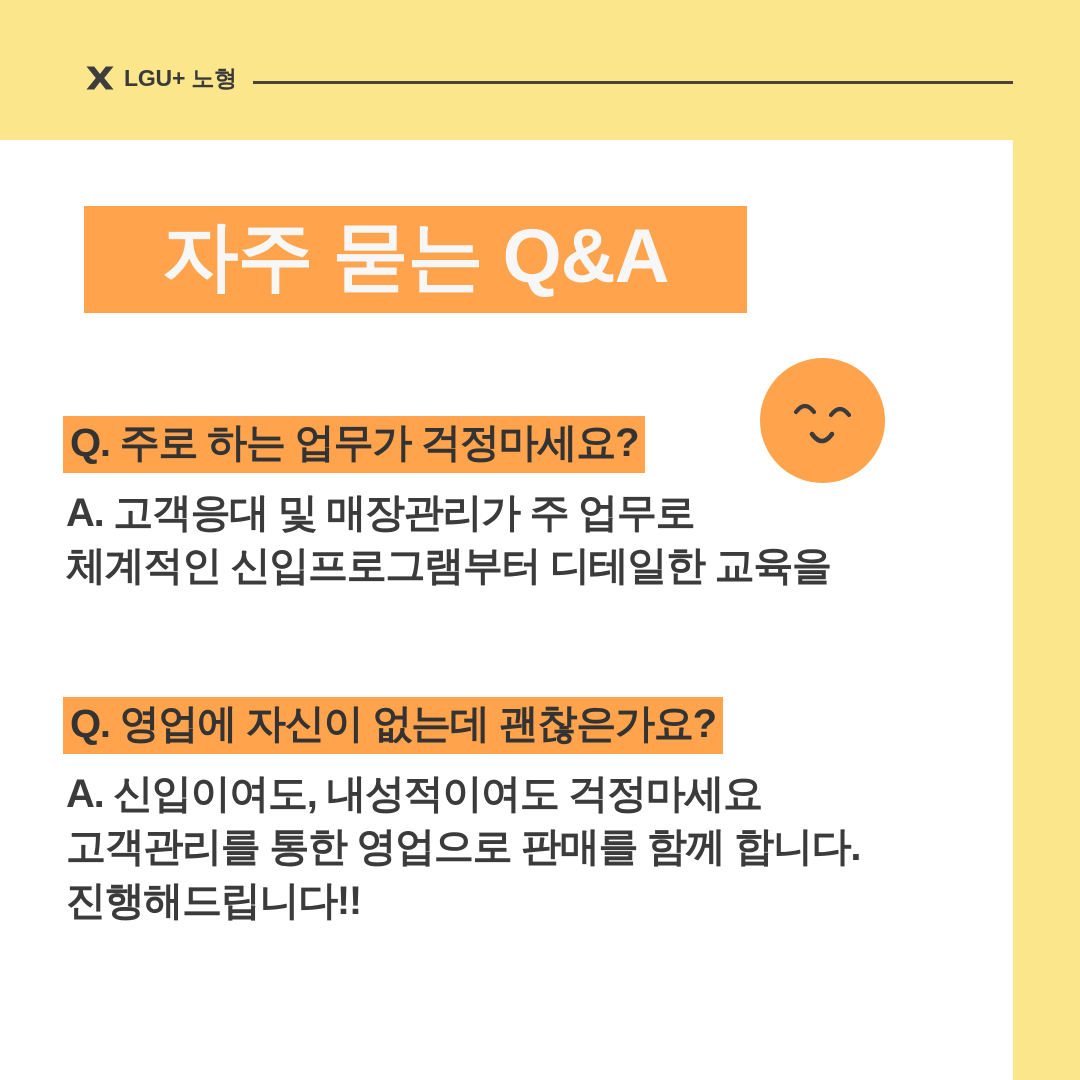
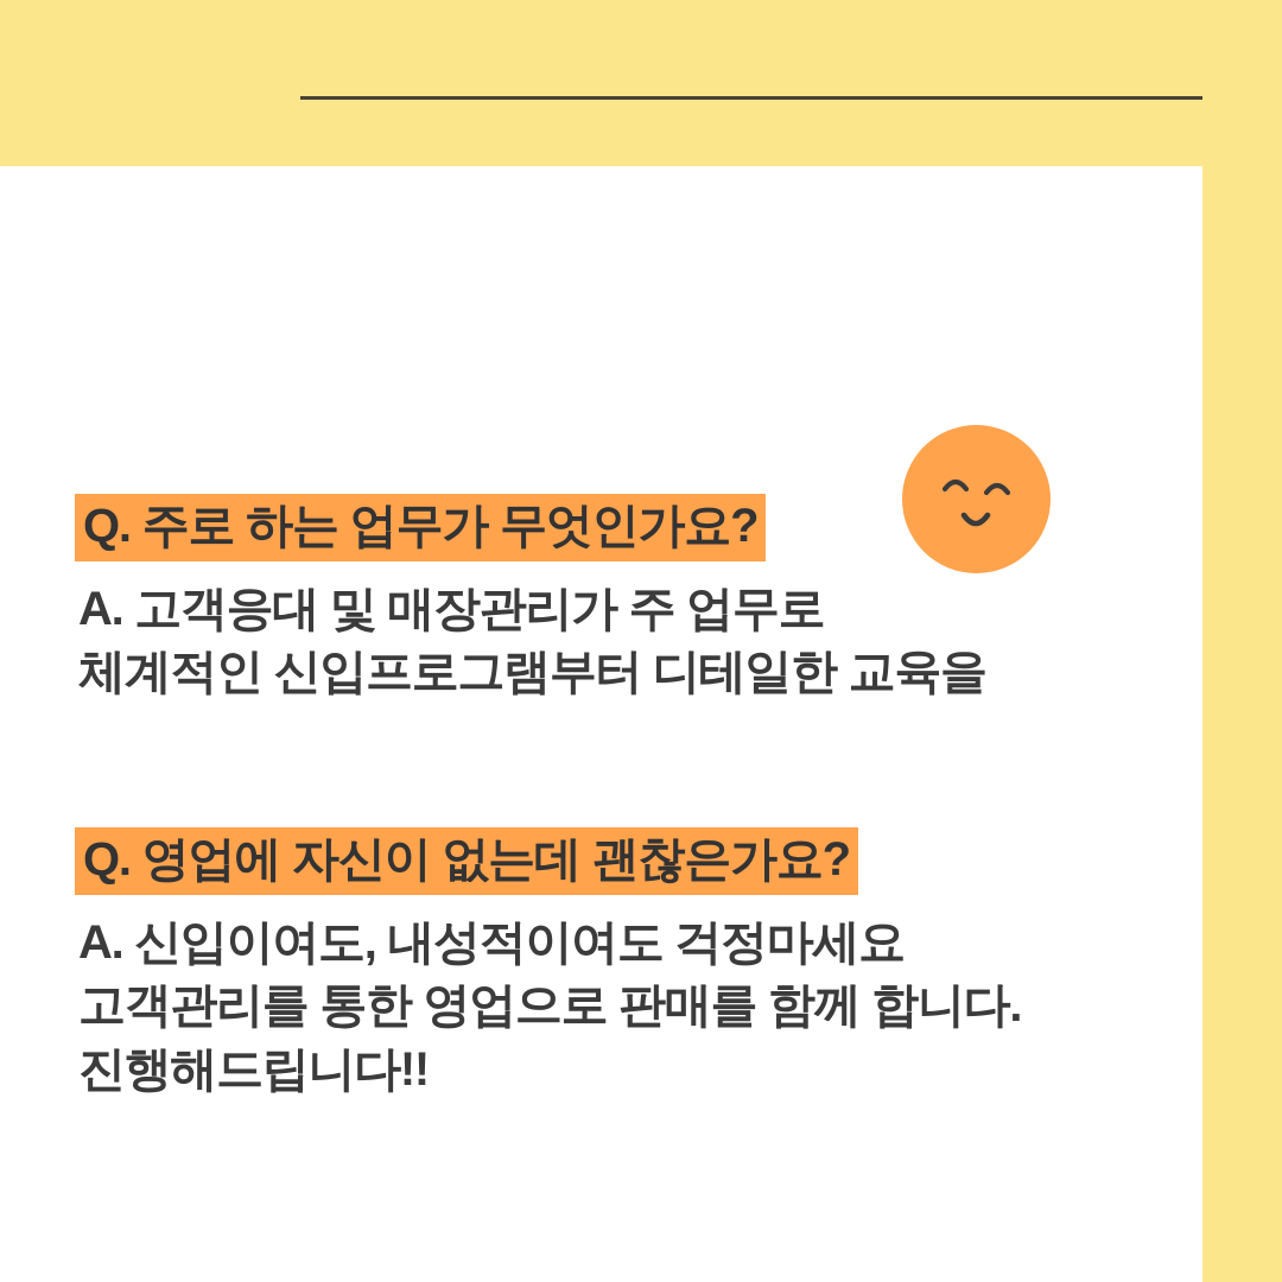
- LGU+ 노형
- 자주 묻는 Q&A
- Q. 주로 하는 업무가 걱정마세요?
+ Q. 주로 하는 업무가 무엇인가요?
  A. 고객응대 및 매장관리가 주 업무로
  체계적인 신입프로그램부터 디테일한 교육을
  Q. 영업에 자신이 없는데 괜찮은가요?
  A. 신입이여도, 내성적이여도 걱정마세요
  고객관리를 통한 영업으로 판매를 함께 합니다.
  진행해드립니다!!
